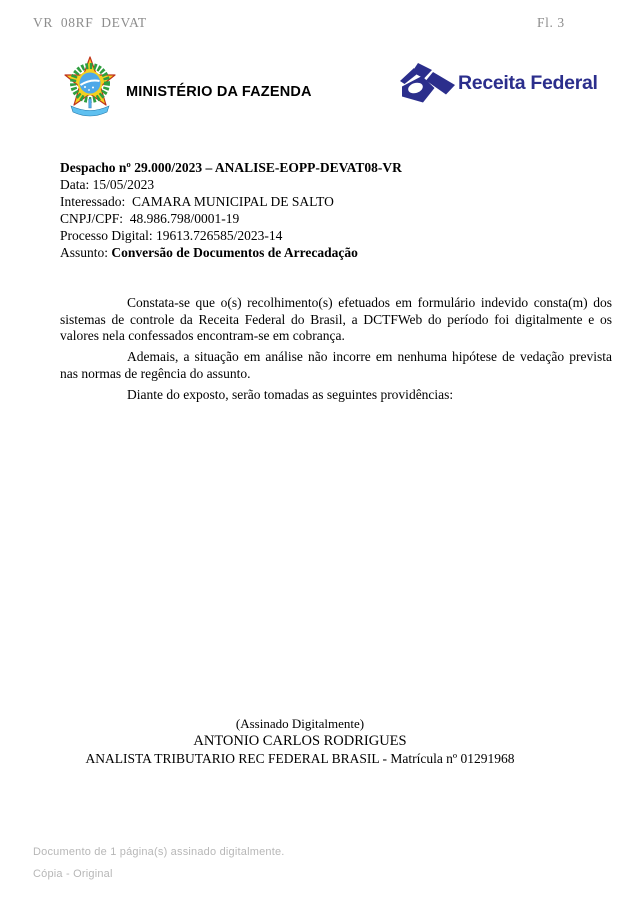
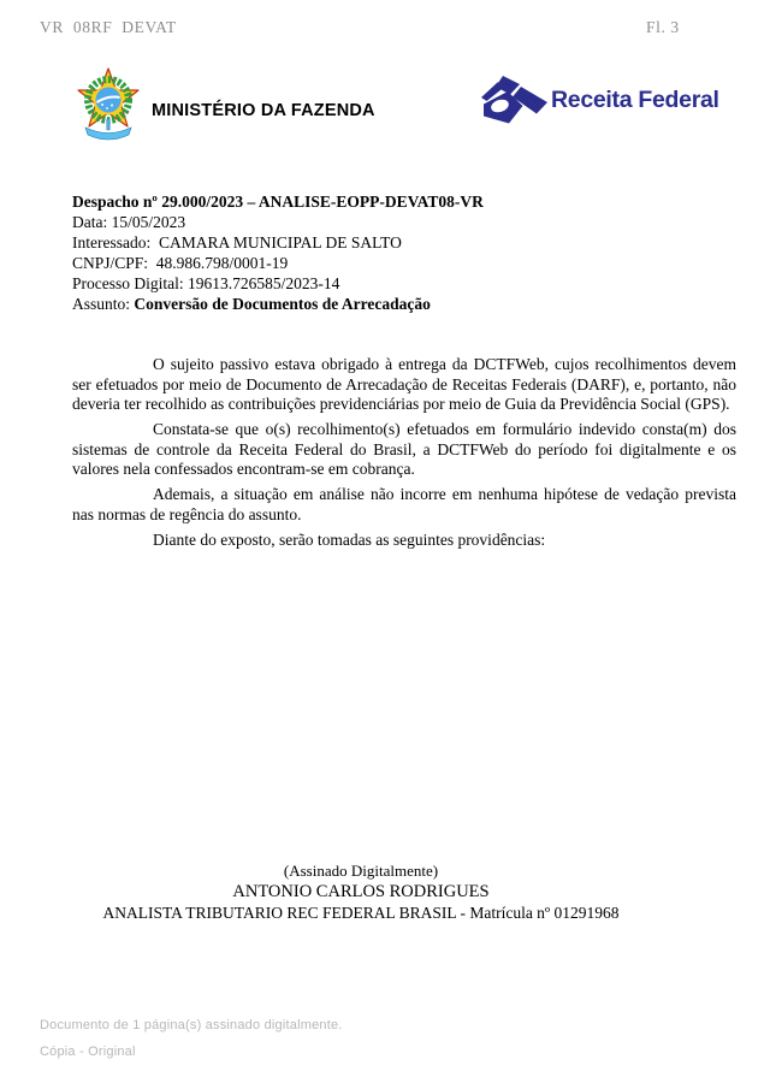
  VR 08RF DEVAT
  Fl. 3
  MINISTÉRIO DA FAZENDA
  Receita Federal
  Despacho nº 29.000/2023 – ANALISE-EOPP-DEVAT08-VR
  Data: 15/05/2023
  Interessado: CAMARA MUNICIPAL DE SALTO
  CNPJ/CPF: 48.986.798/0001-19
  Processo Digital: 19613.726585/2023-14
  Assunto: Conversão de Documentos de Arrecadação
+ O sujeito passivo estava obrigado à entrega da DCTFWeb, cujos recolhimentos devem ser efetuados por meio de Documento de Arrecadação de Receitas Federais (DARF), e, portanto, não deveria ter recolhido as contribuições previdenciárias por meio de Guia da Previdência Social (GPS).
  Constata-se que o(s) recolhimento(s) efetuados em formulário indevido consta(m) dos sistemas de controle da Receita Federal do Brasil, a DCTFWeb do período foi digitalmente e os valores nela confessados encontram-se em cobrança.
  Ademais, a situação em análise não incorre em nenhuma hipótese de vedação prevista nas normas de regência do assunto.
  Diante do exposto, serão tomadas as seguintes providências:
  (Assinado Digitalmente)
  ANTONIO CARLOS RODRIGUES
  ANALISTA TRIBUTARIO REC FEDERAL BRASIL - Matrícula nº 01291968
  Documento de 1 página(s) assinado digitalmente.
  Cópia - Original
